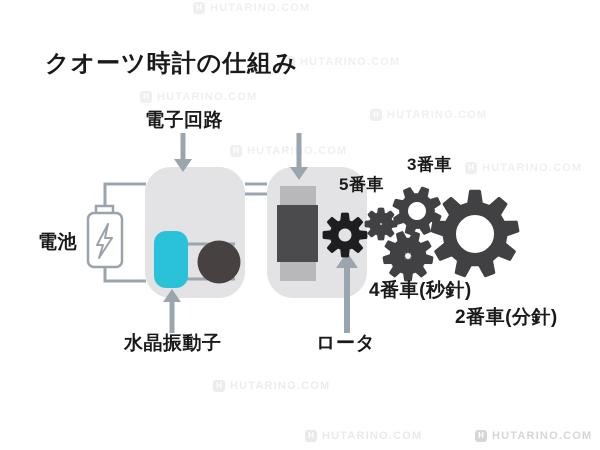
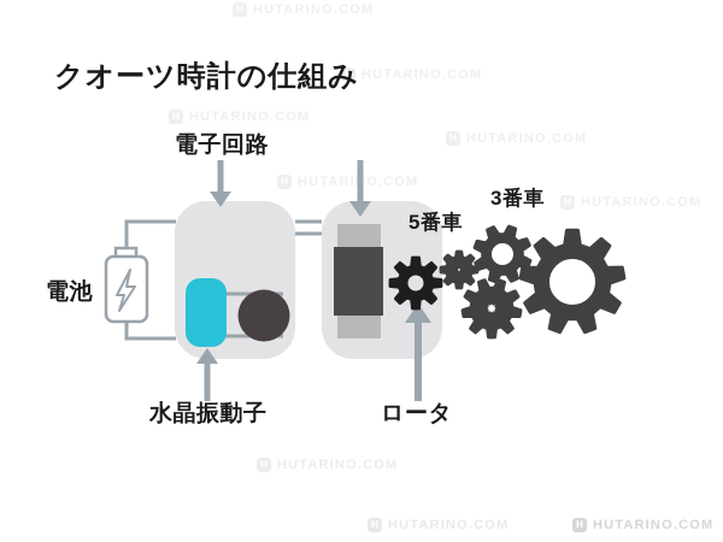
  HUTARIO.COM
  HUTARINO.COM
  クオーツ時計の仕組み
  電子回路
  電池
  水晶振動子
  ロータ
  5番車
  3番車
- 4番車(秒針)
- 2番車(分針)
